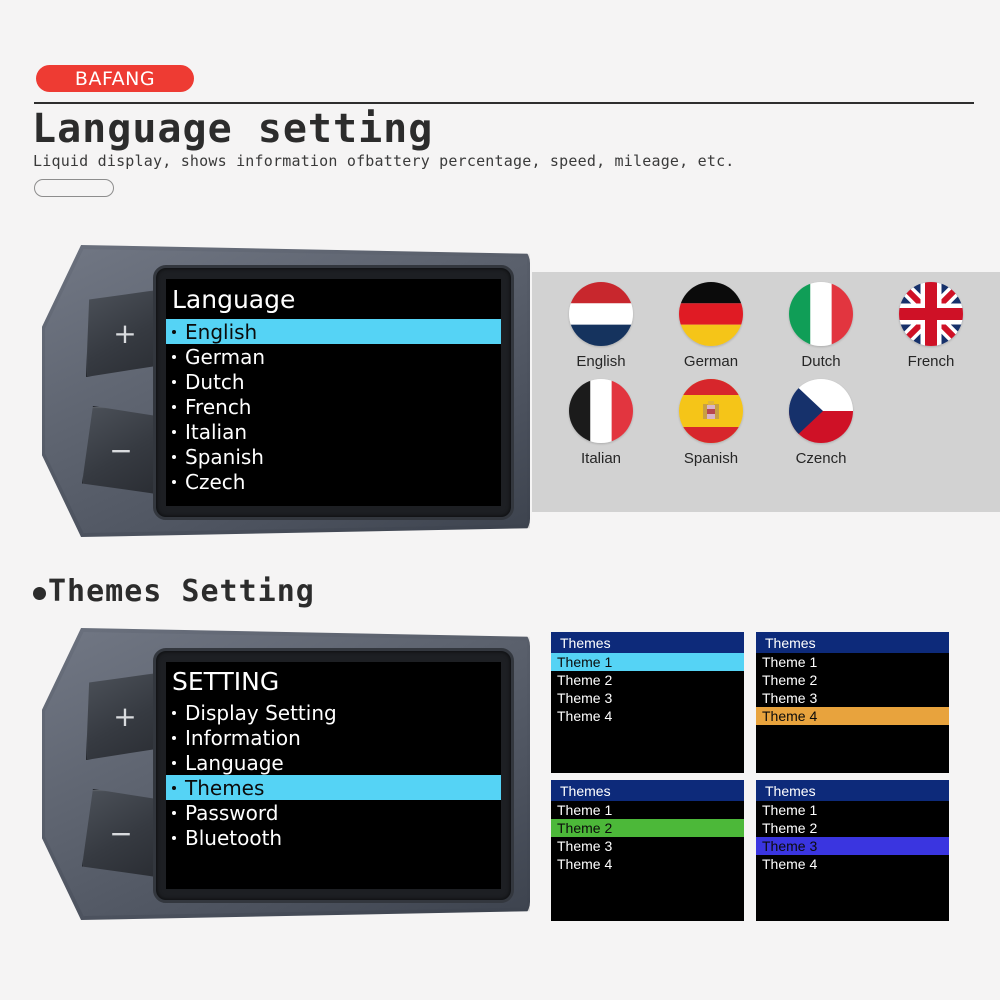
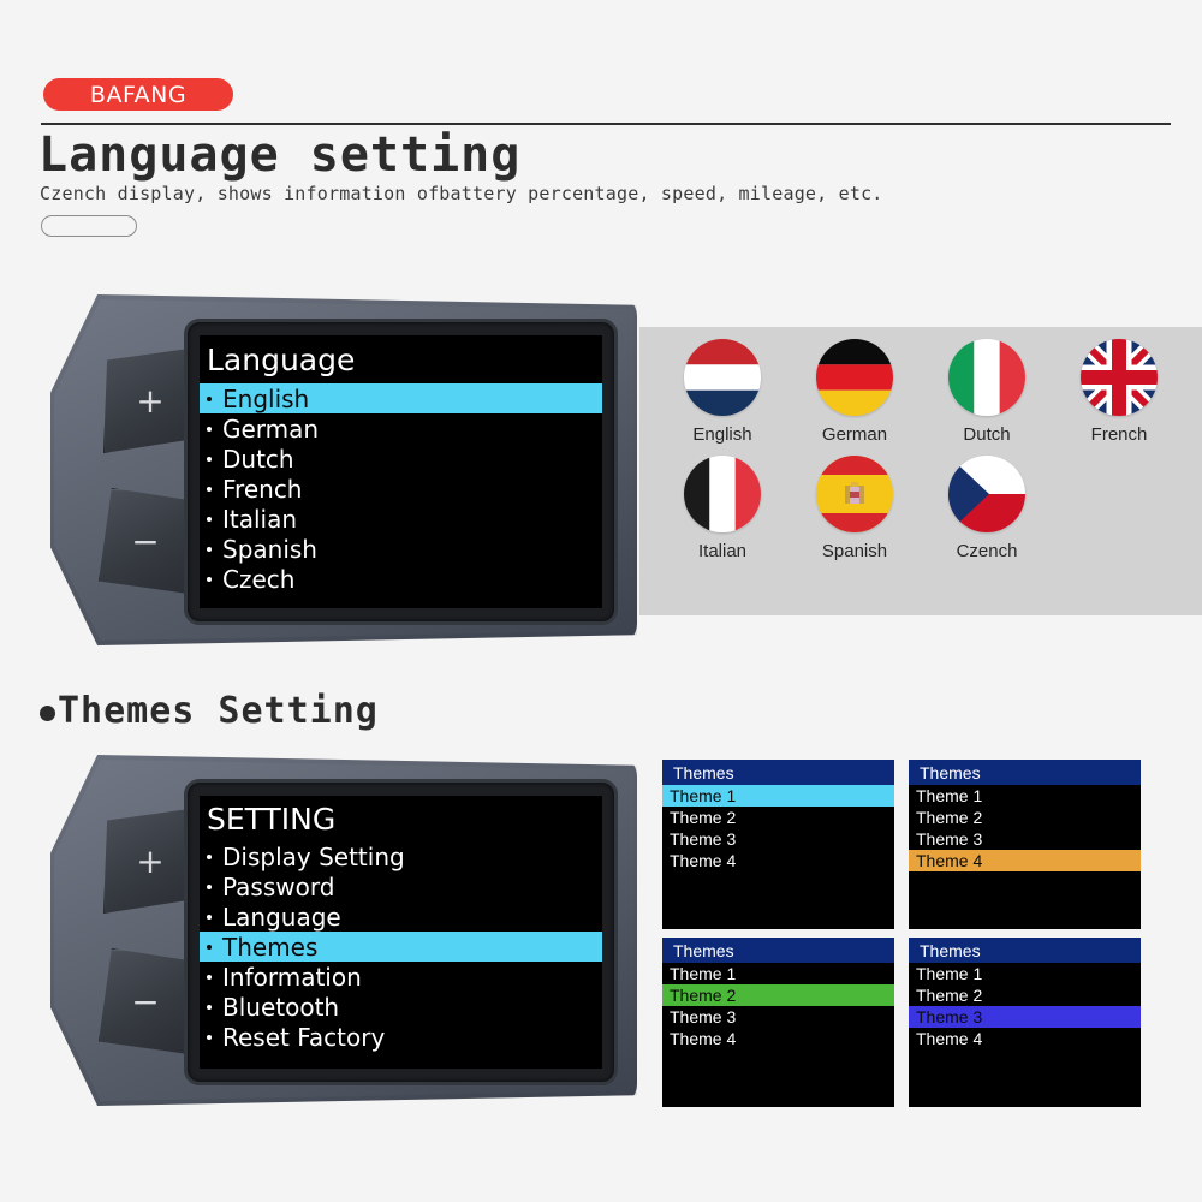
  BAFANG
  Language setting
- Liquid display, shows information ofbattery percentage, speed, mileage, etc.
+ Czench display, shows information ofbattery percentage, speed, mileage, etc.
  English
  German
  Dutch
  French
  Italian
  Spanish
  Czench
  +
  −
  Language
  English
  German
  Dutch
  French
  Italian
  Spanish
  Czech
  Themes Setting
  +
  −
  SETTING
  Display Setting
- Information
+ Password
  Language
  Themes
- Password
+ Information
  Bluetooth
+ Reset Factory
  Themes
  Theme 1
  Theme 2
  Theme 3
  Theme 4
  Themes
  Theme 1
  Theme 2
  Theme 3
  Theme 4
  Themes
  Theme 1
  Theme 2
  Theme 3
  Theme 4
  Themes
  Theme 1
  Theme 2
  Theme 3
  Theme 4
